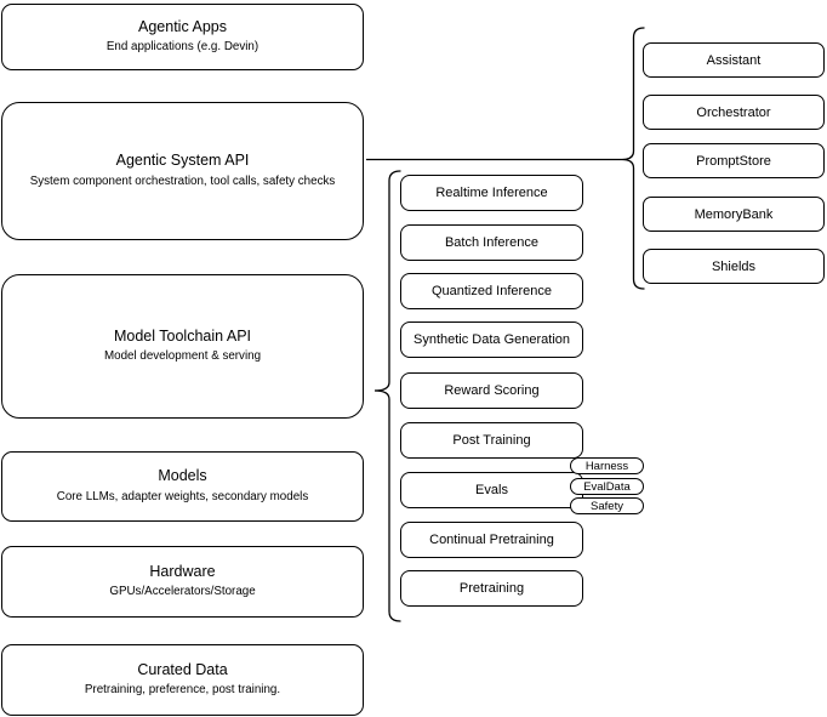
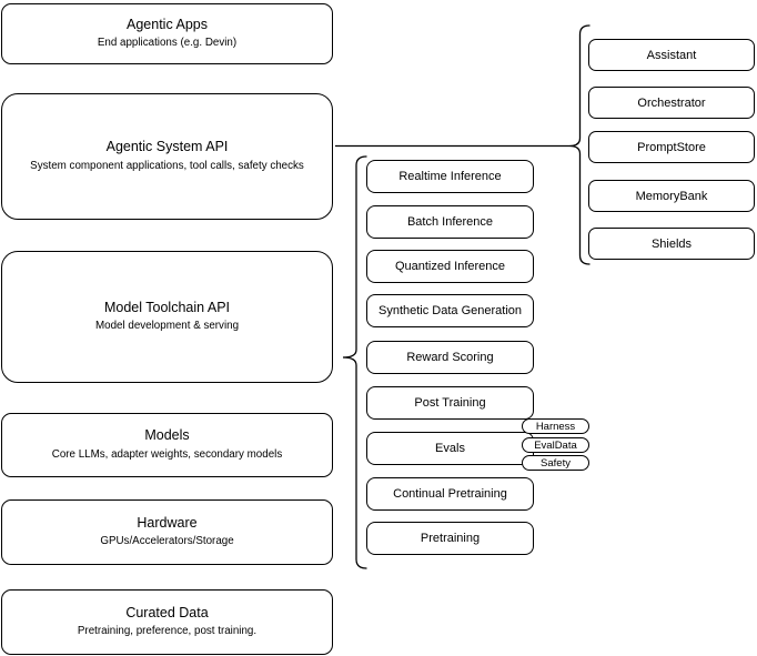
  Agentic Apps
  End applications (e.g. Devin)
  Agentic System API
- System component orchestration, tool calls, safety checks
+ System component applications, tool calls, safety checks
  Model Toolchain API
  Model development & serving
  Models
  Core LLMs, adapter weights, secondary models
  Hardware
  GPUs/Accelerators/Storage
  Curated Data
  Pretraining, preference, post training.
  Realtime Inference
  Batch Inference
  Quantized Inference
  Synthetic Data Generation
  Reward Scoring
  Post Training
  Evals
  Continual Pretraining
  Pretraining
  Harness
  EvalData
  Safety
  Assistant
  Orchestrator
  PromptStore
  MemoryBank
  Shields
